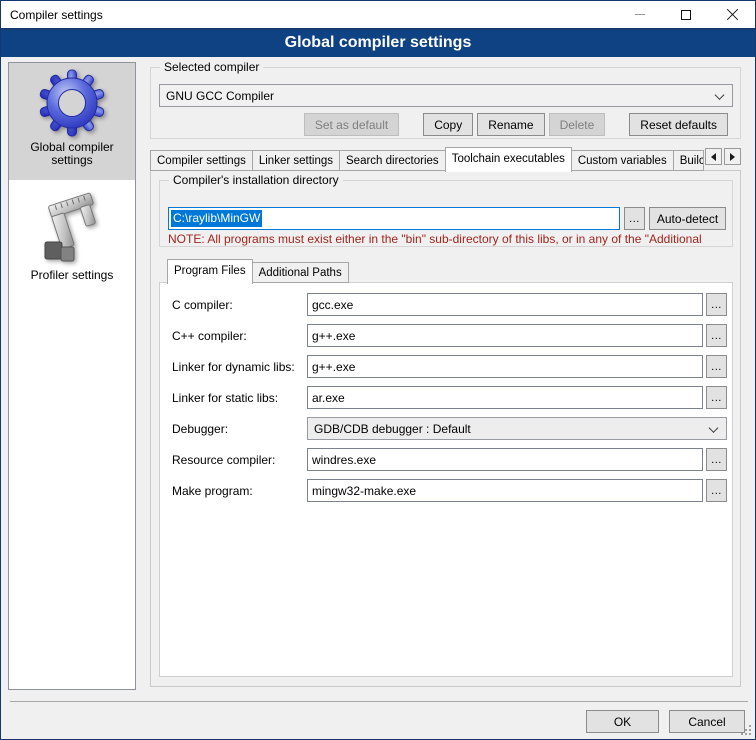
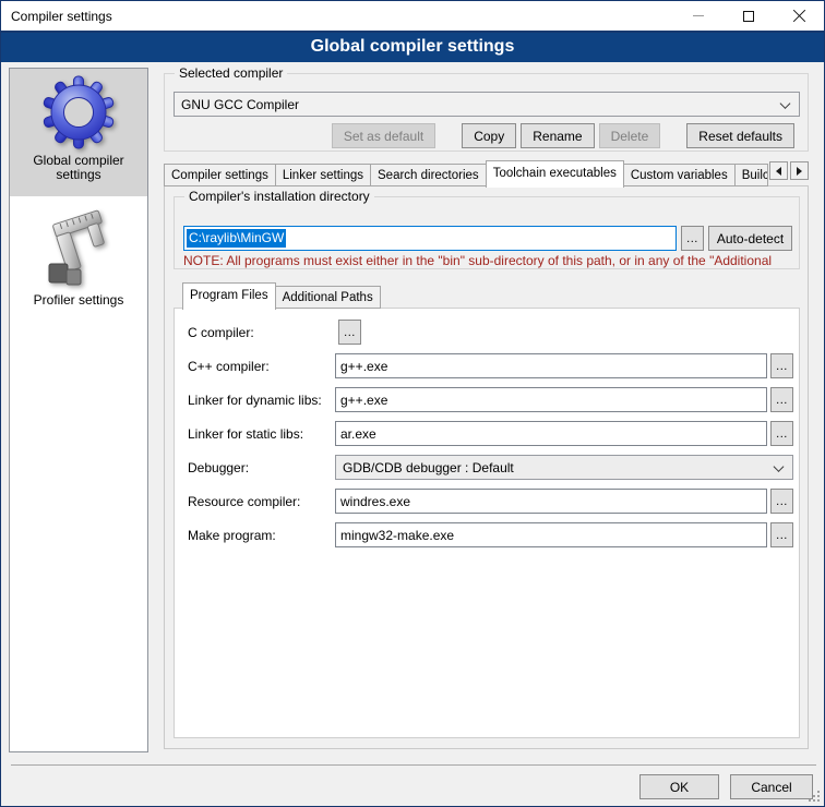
  Compiler settings
  Global compiler settings
  Global compiler settings
  Profiler settings
  Selected compiler
  GNU GCC Compiler
  Set as default
  Copy
  Rename
  Delete
  Reset defaults
  Compiler settings
  Linker settings
  Search directories
  Toolchain executables
  Custom variables
  Builc
  Compiler's installation directory
  C:\raylib\MinGW
  ...
  Auto-detect
- NOTE: All programs must exist either in the "bin" sub-directory of this libs, or in any of the "Additional
+ NOTE: All programs must exist either in the "bin" sub-directory of this path, or in any of the "Additional
  Program Files
  Additional Paths
  C compiler:
- gcc.exe
  ...
  C++ compiler:
  g++.exe
  ...
  Linker for dynamic libs:
  g++.exe
  ...
  Linker for static libs:
  ar.exe
  ...
  Debugger:
  GDB/CDB debugger : Default
  Resource compiler:
  windres.exe
  ...
  Make program:
  mingw32-make.exe
  ...
  OK
  Cancel
